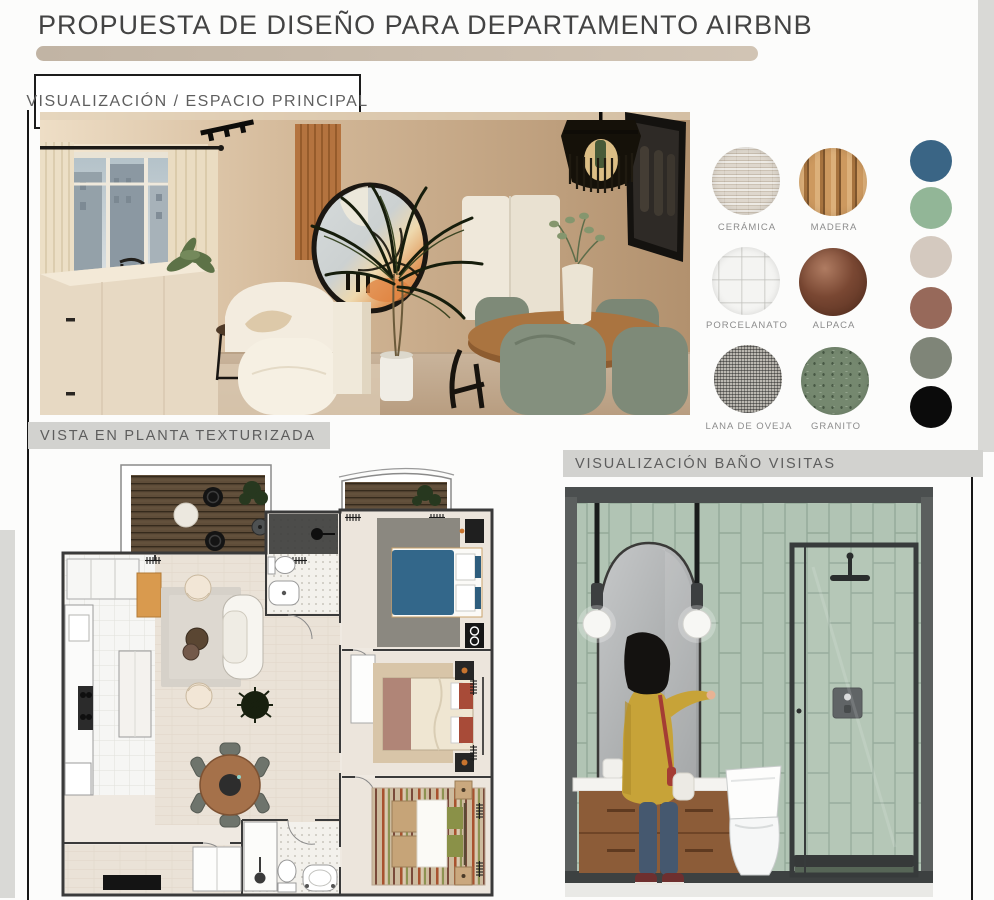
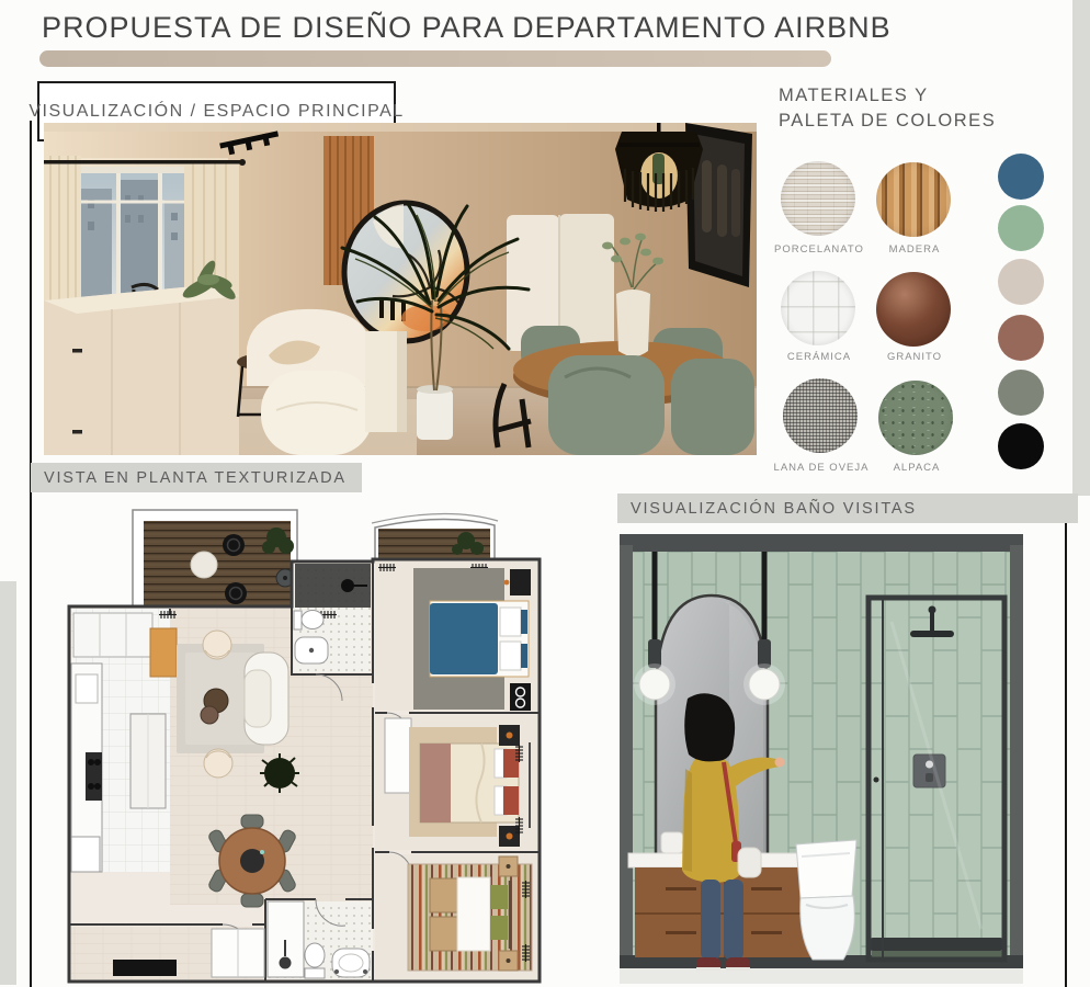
  PROPUESTA DE DISEÑO PARA DEPARTAMENTO AIRBNB
  VISUALIZACIÓN / ESPACIO PRINCIPAL
+ MATERIALES Y
+ PALETA DE COLORES
- CERÁMICA
+ PORCELANATO
  MADERA
- PORCELANATO
+ CERÁMICA
- ALPACA
+ GRANITO
  LANA DE OVEJA
- GRANITO
+ ALPACA
  VISTA EN PLANTA TEXTURIZADA
  VISUALIZACIÓN BAÑO VISITAS
